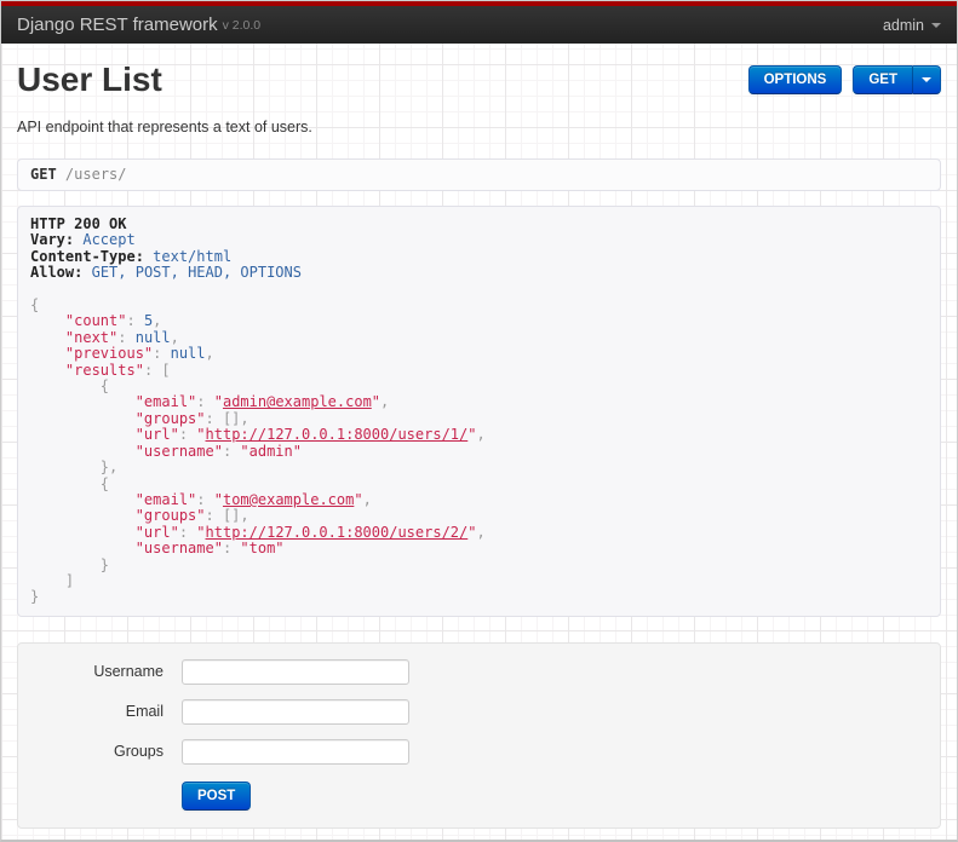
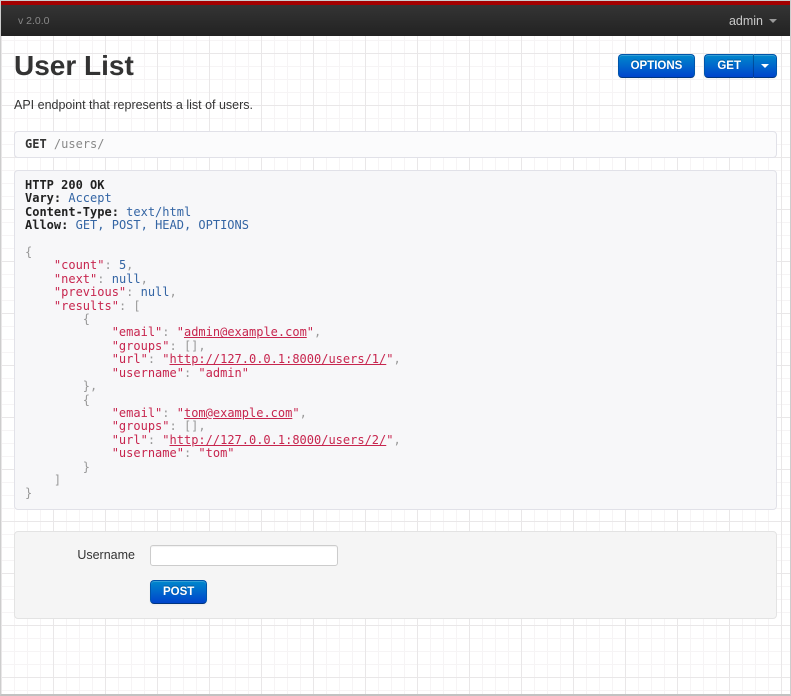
- Django REST framework
  v 2.0.0
  admin
  User List
  OPTIONS
  GET
- API endpoint that represents a text of users.
+ API endpoint that represents a list of users.
  GET /users/
  HTTP 200 OK Vary: Accept Content-Type: text/html Allow: GET, POST, HEAD, OPTIONS { "count": 5, "next": null, "previous": null, "results": [ { "email": "admin@example.com", "groups": [], "url": "http://127.0.0.1:8000/users/1/", "username": "admin" }, { "email": "tom@example.com", "groups": [], "url": "http://127.0.0.1:8000/users/2/", "username": "tom" } ] }
  Username
- Email
- Groups
  POST
